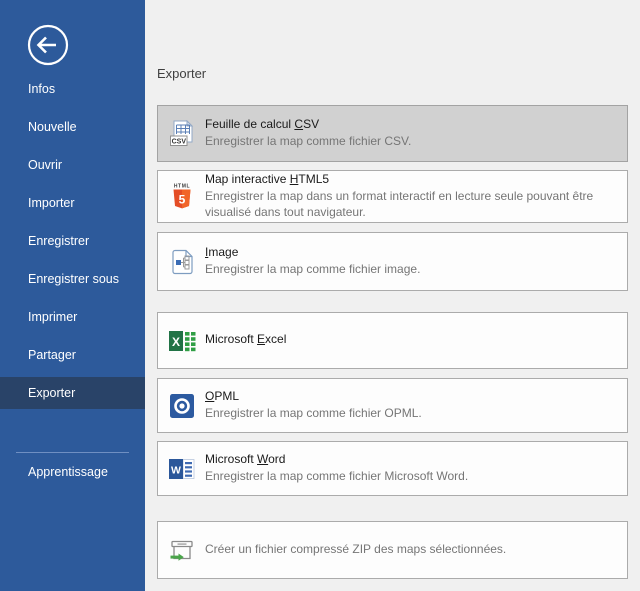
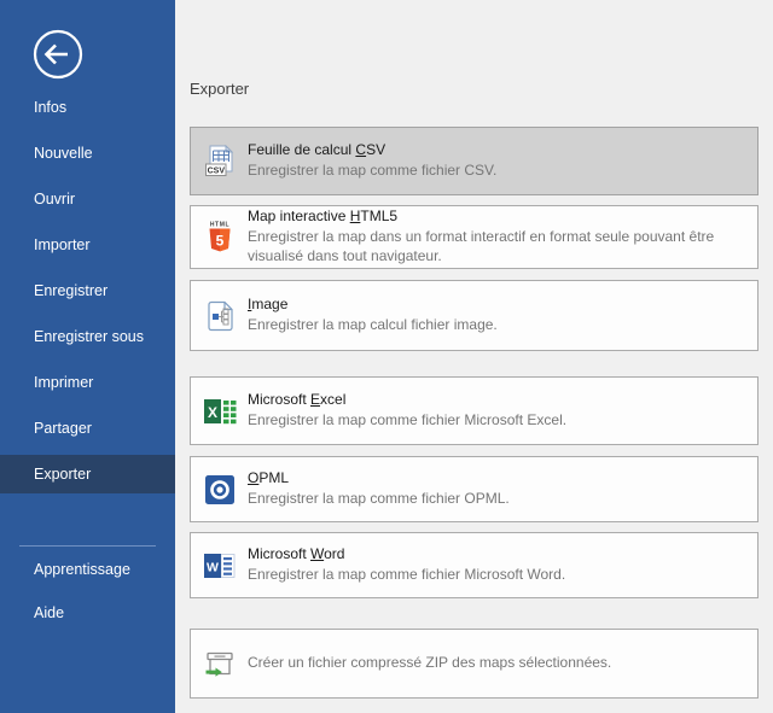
  Infos
  Nouvelle
  Ouvrir
  Importer
  Enregistrer
  Enregistrer sous
  Imprimer
  Partager
  Exporter
  Apprentissage
+ Aide
  Exporter
  Feuille de calcul CSV
  Enregistrer la map comme fichier CSV.
  5
  Map interactive HTML5
- Enregistrer la map dans un format interactif en lecture seule pouvant être visualisé dans tout navigateur.
+ Enregistrer la map dans un format interactif en format seule pouvant être visualisé dans tout navigateur.
  Image
- Enregistrer la map comme fichier image.
+ Enregistrer la map calcul fichier image.
  X
  Microsoft Excel
+ Enregistrer la map comme fichier Microsoft Excel.
  OPML
  Enregistrer la map comme fichier OPML.
  W
  Microsoft Word
  Enregistrer la map comme fichier Microsoft Word.
  Créer un fichier compressé ZIP des maps sélectionnées.
